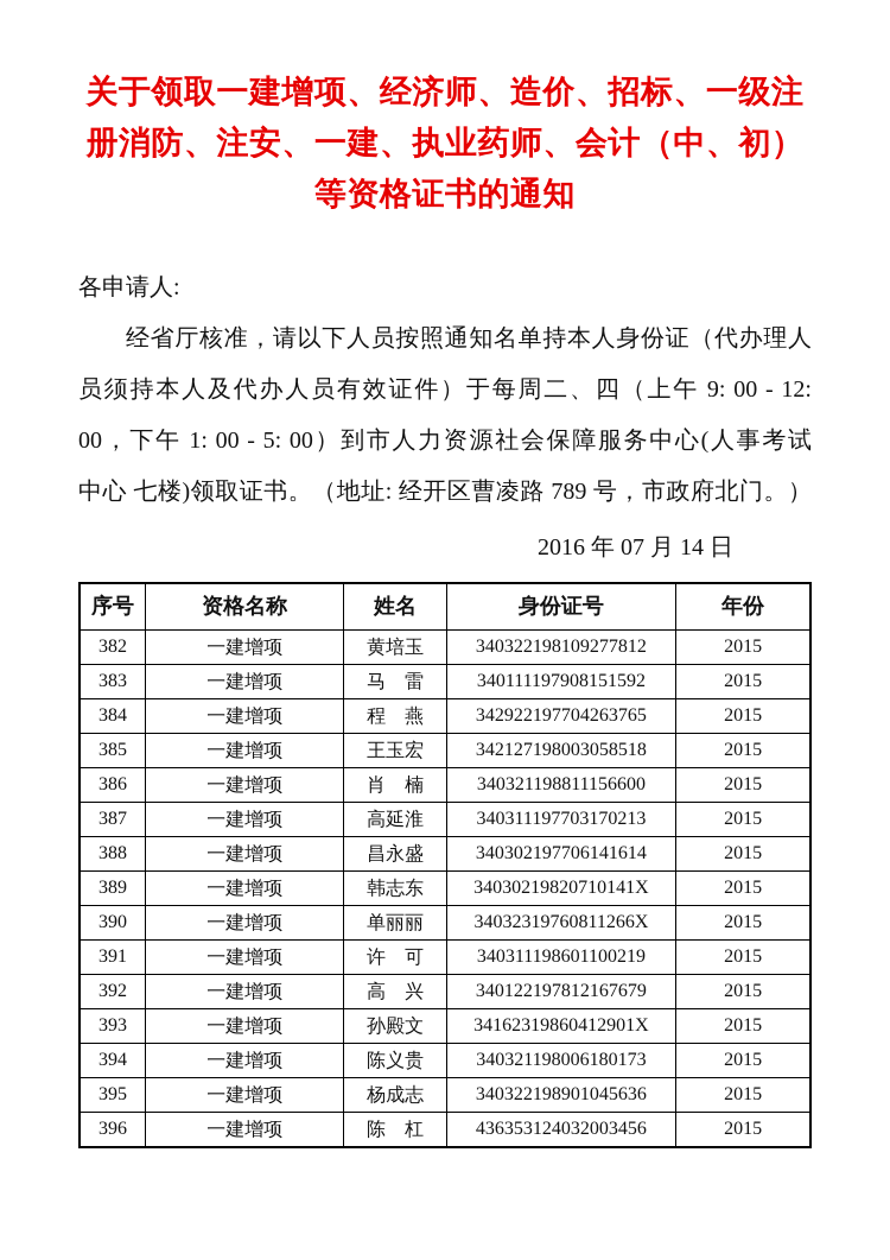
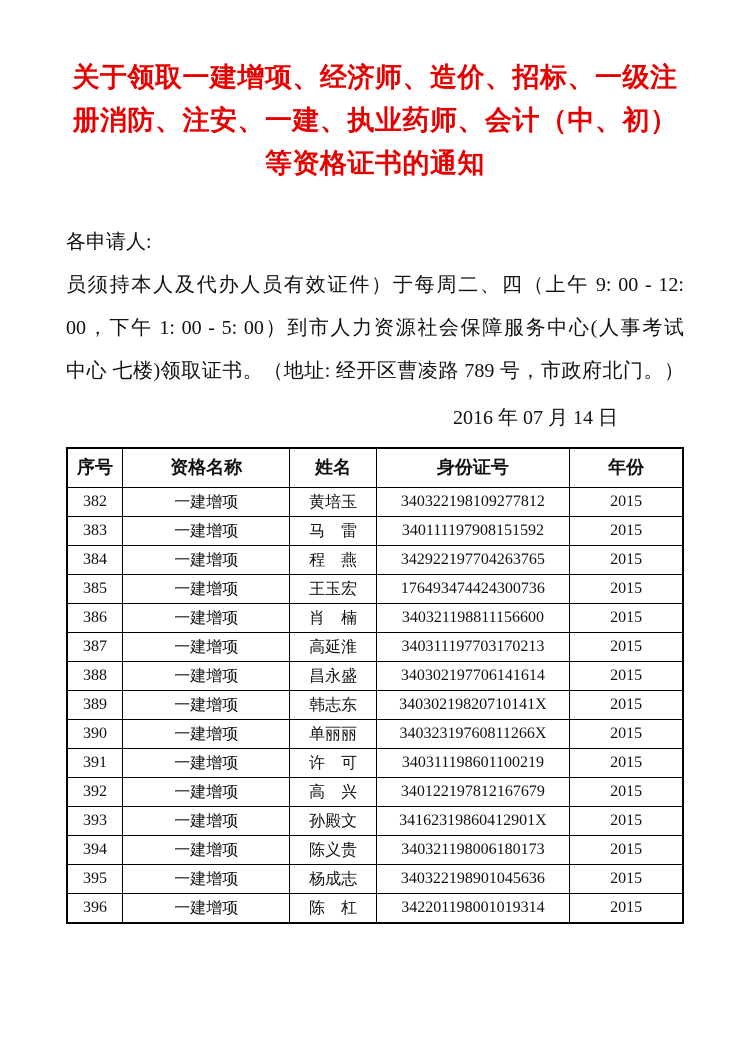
  关于领取一建增项、经济师、造价、招标、一级注
  册消防、注安、一建、执业药师、会计（中、初）
  等资格证书的通知
  各申请人:
- 经省厅核准，请以下人员按照通知名单持本人身份证（代办理人
  员须持本人及代办人员有效证件）于每周二、四（上午 9: 00 - 12:
  00，下午 1: 00 - 5: 00）到市人力资源社会保障服务中心(人事考试
  中心 七楼)领取证书。（地址: 经开区曹凌路 789 号，市政府北门。）
  2016 年 07 月 14 日
  序号	资格名称	姓名	身份证号	年份
  382	一建增项	黄培玉	340322198109277812	2015
  383	一建增项	马 雷	340111197908151592	2015
  384	一建增项	程 燕	342922197704263765	2015
- 385	一建增项	王玉宏	342127198003058518	2015
+ 385	一建增项	王玉宏	176493474424300736	2015
  386	一建增项	肖 楠	340321198811156600	2015
  387	一建增项	高延淮	340311197703170213	2015
  388	一建增项	昌永盛	340302197706141614	2015
  389	一建增项	韩志东	34030219820710141X	2015
  390	一建增项	单丽丽	34032319760811266X	2015
  391	一建增项	许 可	340311198601100219	2015
  392	一建增项	高 兴	340122197812167679	2015
  393	一建增项	孙殿文	34162319860412901X	2015
  394	一建增项	陈义贵	340321198006180173	2015
  395	一建增项	杨成志	340322198901045636	2015
- 396	一建增项	陈 杠	436353124032003456	2015
+ 396	一建增项	陈 杠	342201198001019314	2015
